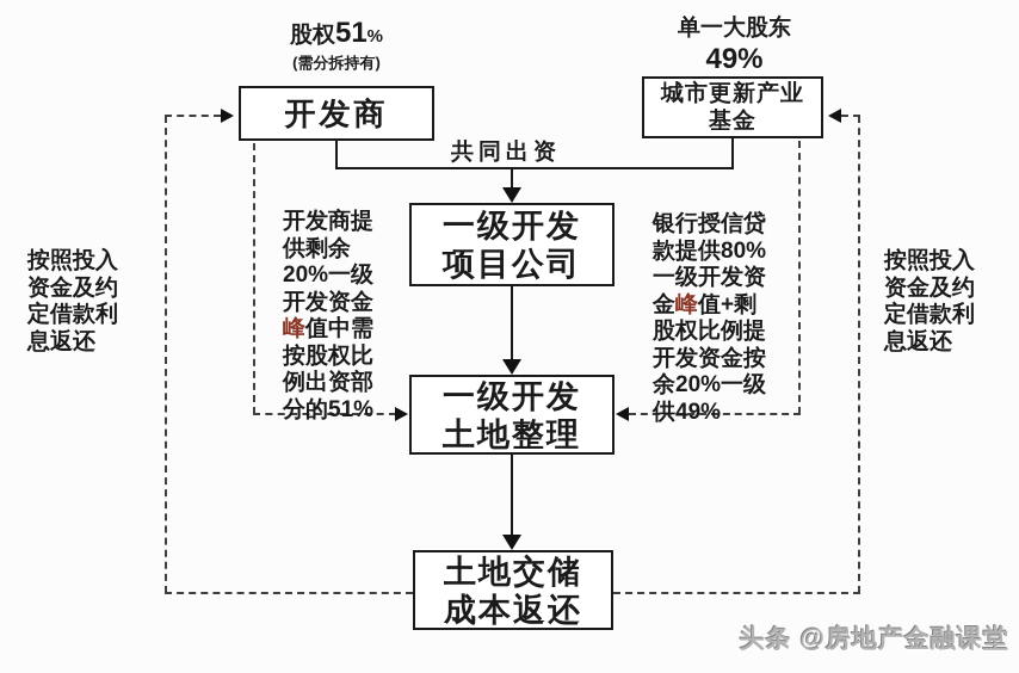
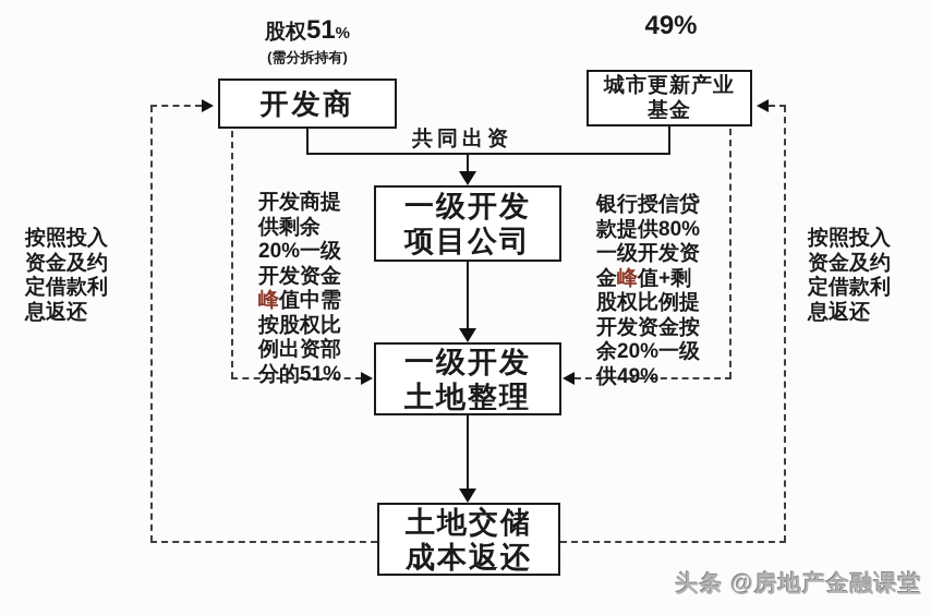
  股权51%
  (需分拆持有)
- 单一大股东
  49%
  开发商
  城市更新产业
  基金
  一级开发
  项目公司
  一级开发
  土地整理
  土地交储
  成本返还
  共同出资
  开发商提
  供剩余
  20%一级
  开发资金
  峰值中需
  按股权比
  例出资部
  分的51%
  银行授信贷
  款提供80%
  一级开发资
  金峰值+剩
  股权比例提
  开发资金按
  余20%一级
  供49%
  按照投入
  资金及约
  定借款利
  息返还
  按照投入
  资金及约
  定借款利
  息返还
  头条 @房地产金融课堂
